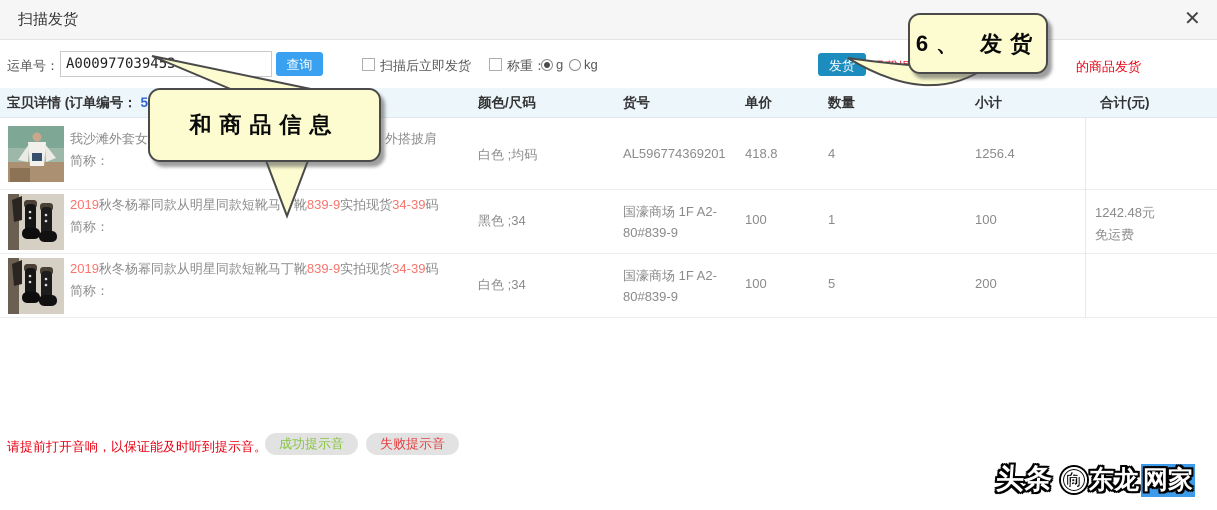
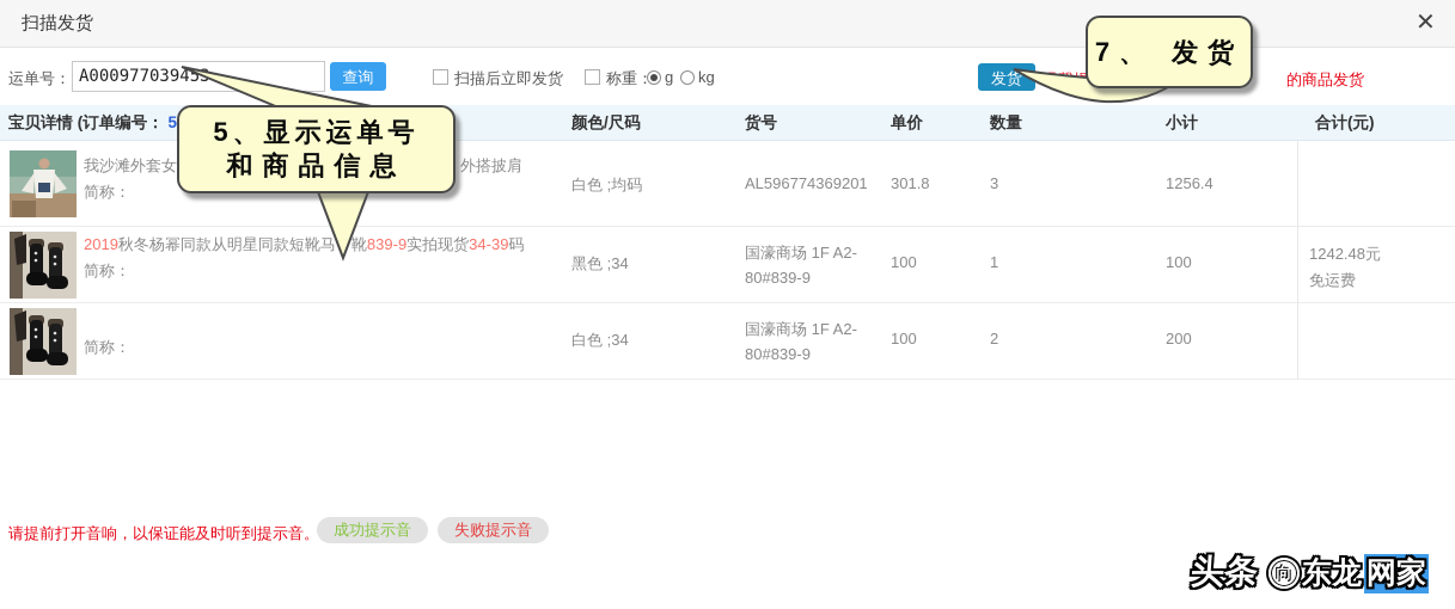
  扫描发货
  ✕
  运单号：
  A00097703945
  查询
  扫描后立即发货
  称重：
  g
  kg
  发货
  的商品发货
  宝贝详情 (订单编号： 5
  颜色/尺码
  货号
  单价
  数量
  小计
  合计(元)
  我沙滩外套女
  外搭披肩
  简称：
  白色 ;均码
  AL596774369201
- 418.8
+ 301.8
- 4
+ 3
  1256.4
  2019秋冬杨幂同款从明星同款短靴马靴839-9实拍现货34-39码
  简称：
  黑色 ;34
  国濠商场 1F A2-80#839-9
  100
  1
  100
- 2019秋冬杨幂同款从明星同款短靴马丁靴839-9实拍现货34-39码
  简称：
  白色 ;34
  国濠商场 1F A2-80#839-9
  100
- 5
+ 2
  200
  1242.48元
  免运费
  请提前打开音响，以保证能及时听到提示音。
  成功提示音
  失败提示音
  向
  东龙
  网家
+ 5、显示运单号
  和商品信息
- 6、 发货
+ 7、 发货
